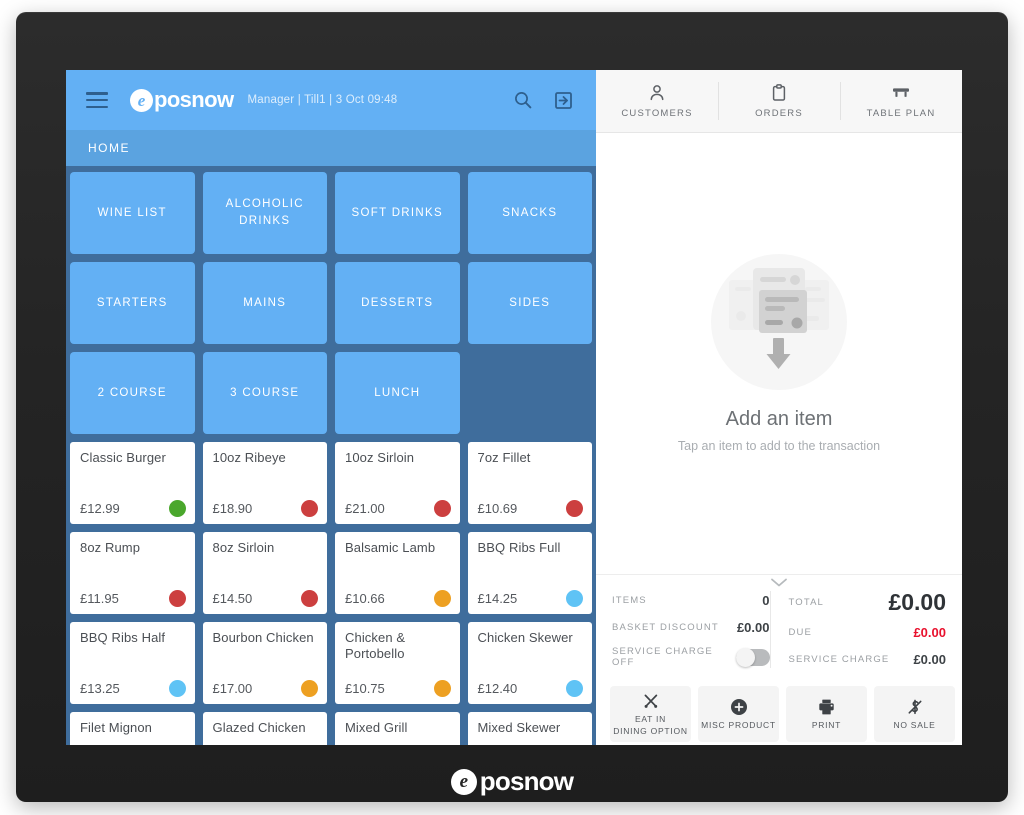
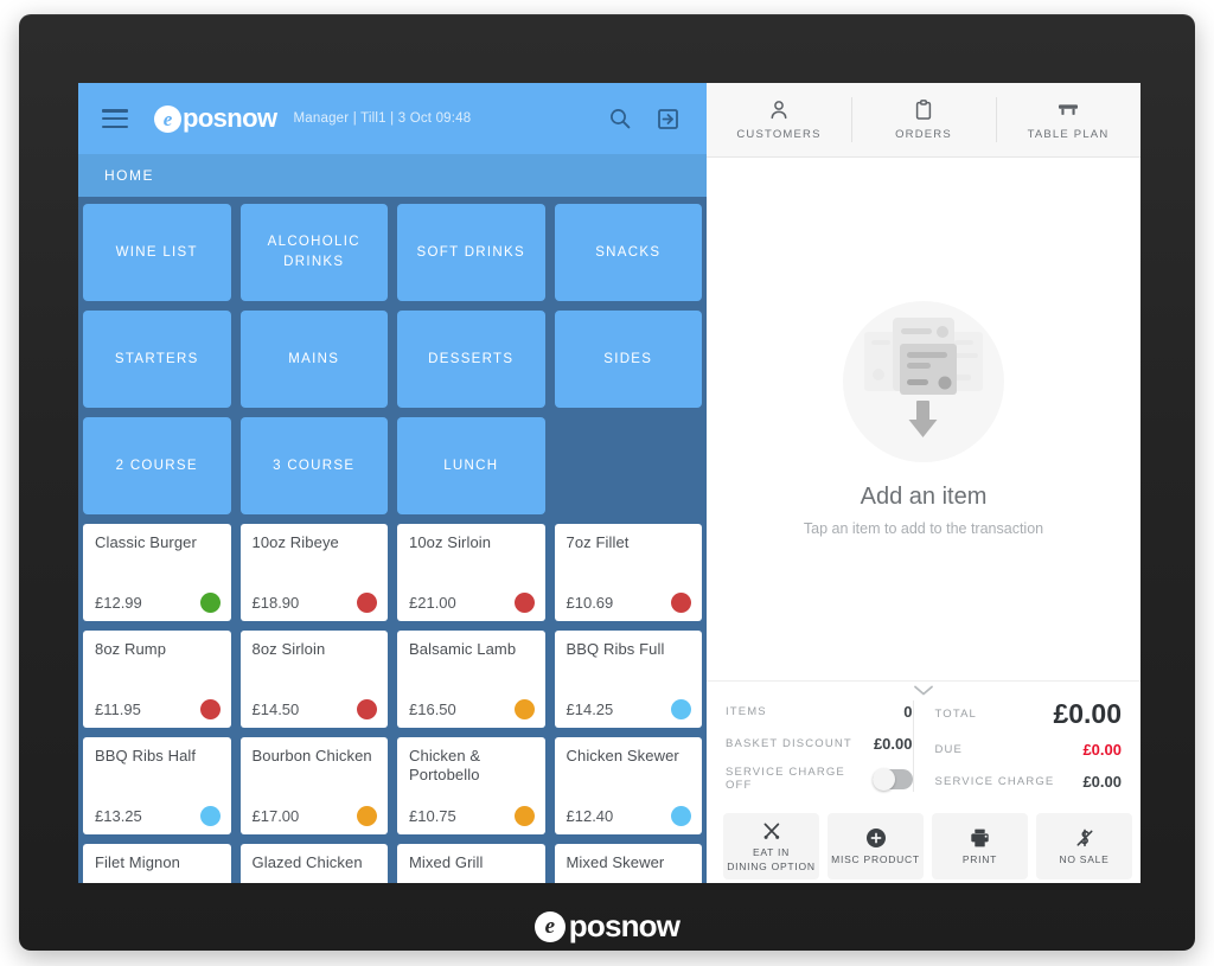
  e
  posnow
  Manager | Till1 | 3 Oct 09:48
  HOME
  WINE LIST
  ALCOHOLIC DRINKS
  SOFT DRINKS
  SNACKS
  STARTERS
  MAINS
  DESSERTS
  SIDES
  2 COURSE
  3 COURSE
  LUNCH
  Classic Burger
  £12.99
  10oz Ribeye
  £18.90
  10oz Sirloin
  £21.00
  7oz Fillet
  £10.69
  8oz Rump
  £11.95
  8oz Sirloin
  £14.50
  Balsamic Lamb
- £10.66
+ £16.50
  BBQ Ribs Full
  £14.25
  BBQ Ribs Half
  £13.25
  Bourbon Chicken
  £17.00
  Chicken & Portobello
  £10.75
  Chicken Skewer
  £12.40
  Filet Mignon
  Glazed Chicken
  Mixed Grill
  Mixed Skewer
  CUSTOMERS
  ORDERS
  TABLE PLAN
  Add an item
  Tap an item to add to the transaction
  ITEMS
  0
  BASKET DISCOUNT
  £0.00
  SERVICE CHARGE OFF
  TOTAL
  £0.00
  DUE
  £0.00
  SERVICE CHARGE
  £0.00
  EAT IN
  DINING OPTION
  MISC PRODUCT
  PRINT
  NO SALE
  e
  posnow
